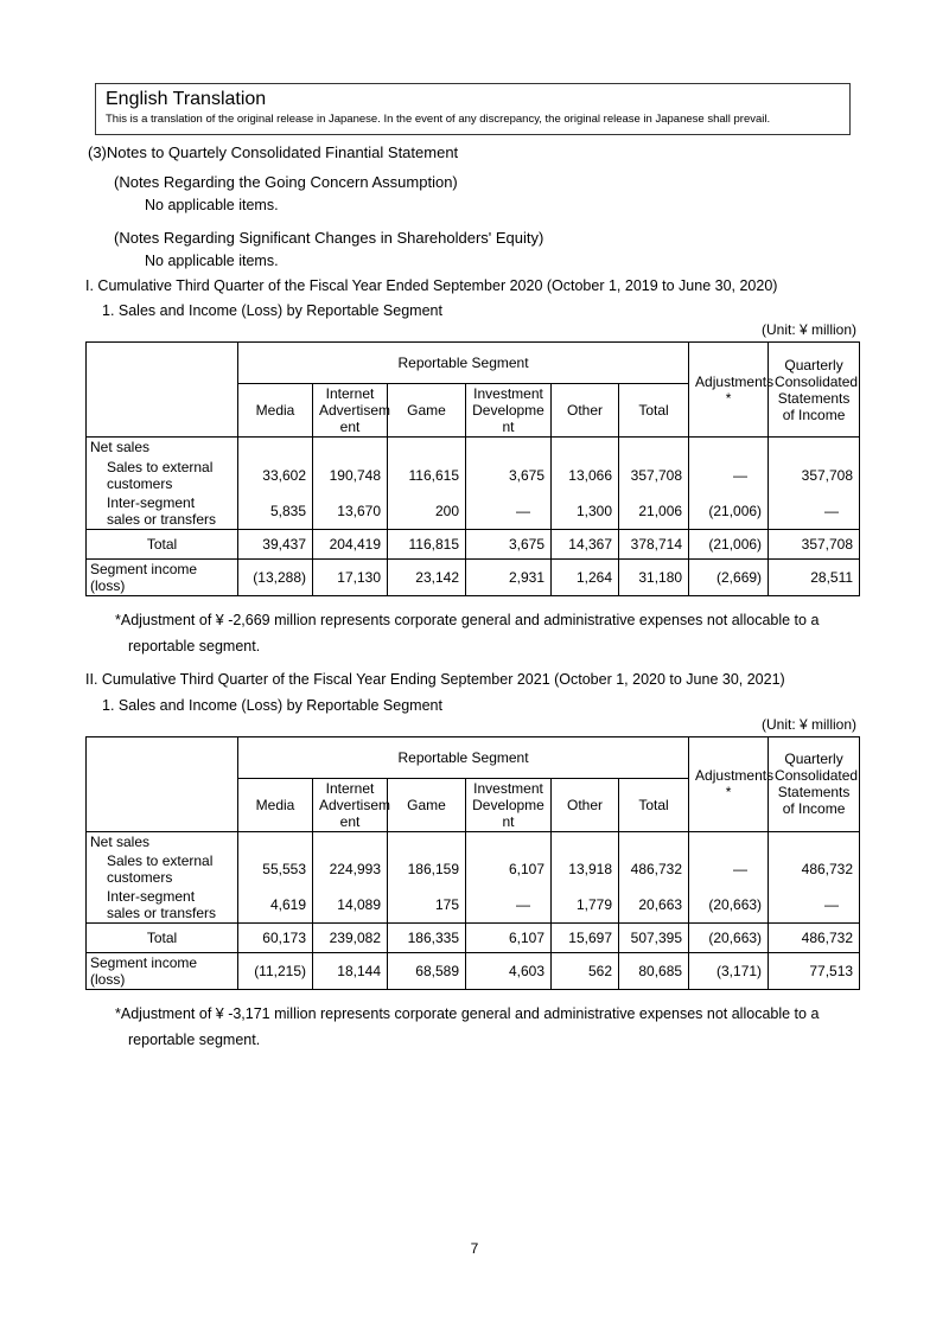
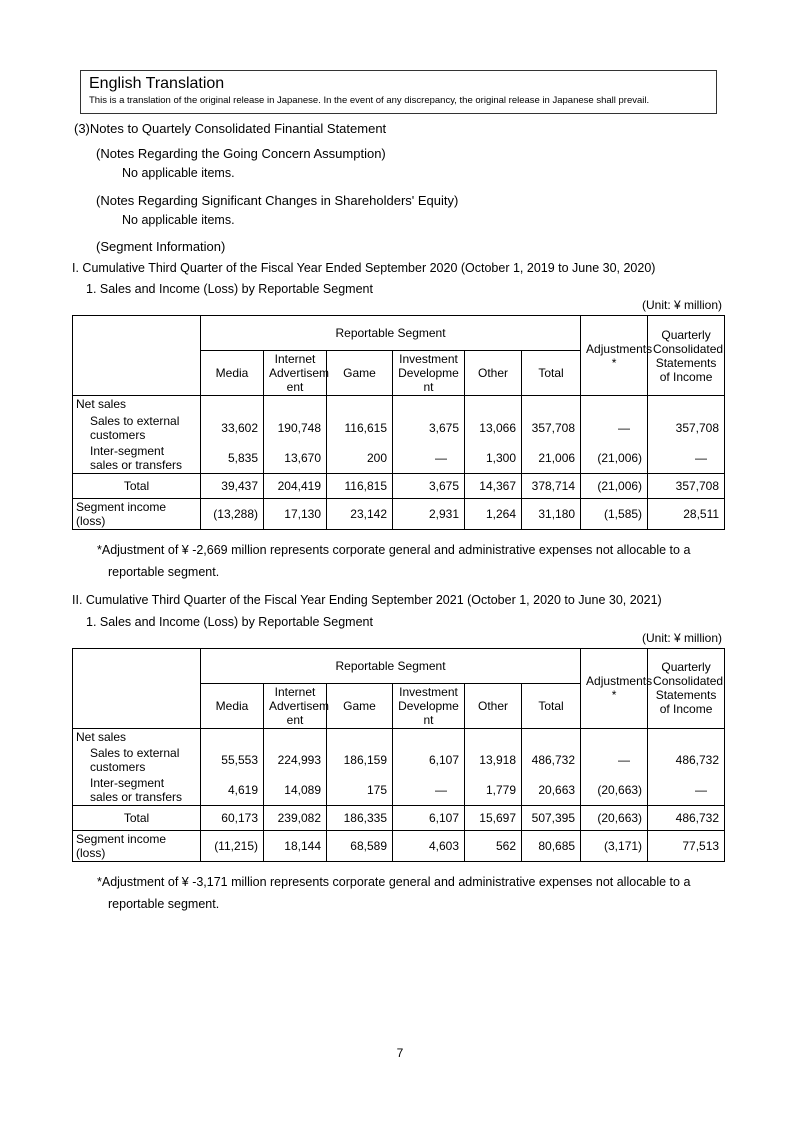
  English Translation
  This is a translation of the original release in Japanese. In the event of any discrepancy, the original release in Japanese shall prevail.
  (3)Notes to Quartely Consolidated Finantial Statement
  (Notes Regarding the Going Concern Assumption)
  No applicable items.
  (Notes Regarding Significant Changes in Shareholders' Equity)
  No applicable items.
+ (Segment Information)
  I. Cumulative Third Quarter of the Fiscal Year Ended September 2020 (October 1, 2019 to June 30, 2020)
  1. Sales and Income (Loss) by Reportable Segment
  (Unit: ¥ million)
  	Reportable Segment	Adjustments *	Quarterly Consolidated Statements of Income
  Media	Internet Advertisem ent	Game	Investment Developme nt	Other	Total
  Net sales
  Sales to external customers	33,602	190,748	116,615	3,675	13,066	357,708	—	357,708
  Inter-segment sales or transfers	5,835	13,670	200	—	1,300	21,006	(21,006)	—
  Total	39,437	204,419	116,815	3,675	14,367	378,714	(21,006)	357,708
- Segment income (loss)	(13,288)	17,130	23,142	2,931	1,264	31,180	(2,669)	28,511
+ Segment income (loss)	(13,288)	17,130	23,142	2,931	1,264	31,180	(1,585)	28,511
  *Adjustment of ¥ -2,669 million represents corporate general and administrative expenses not allocable to a
  reportable segment.
  II. Cumulative Third Quarter of the Fiscal Year Ending September 2021 (October 1, 2020 to June 30, 2021)
  1. Sales and Income (Loss) by Reportable Segment
  (Unit: ¥ million)
  	Reportable Segment	Adjustments *	Quarterly Consolidated Statements of Income
  Media	Internet Advertisem ent	Game	Investment Developme nt	Other	Total
  Net sales
  Sales to external customers	55,553	224,993	186,159	6,107	13,918	486,732	—	486,732
  Inter-segment sales or transfers	4,619	14,089	175	—	1,779	20,663	(20,663)	—
  Total	60,173	239,082	186,335	6,107	15,697	507,395	(20,663)	486,732
  Segment income (loss)	(11,215)	18,144	68,589	4,603	562	80,685	(3,171)	77,513
  *Adjustment of ¥ -3,171 million represents corporate general and administrative expenses not allocable to a
  reportable segment.
  7
